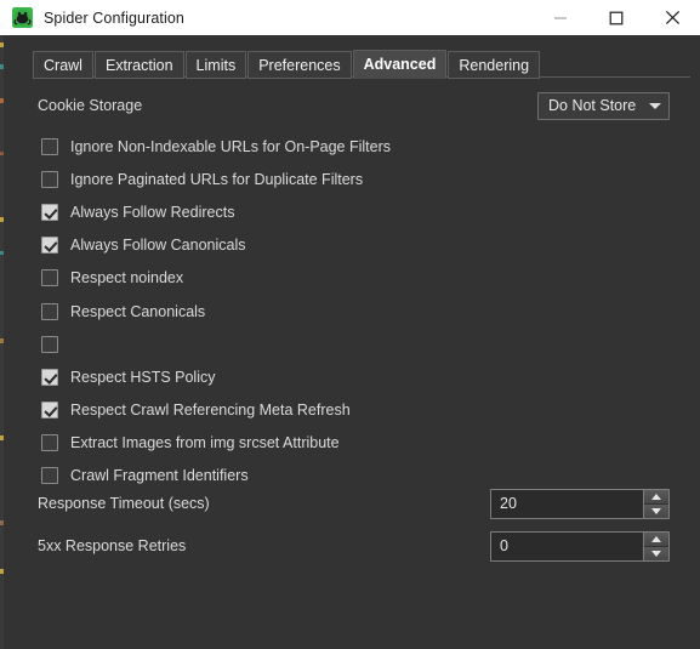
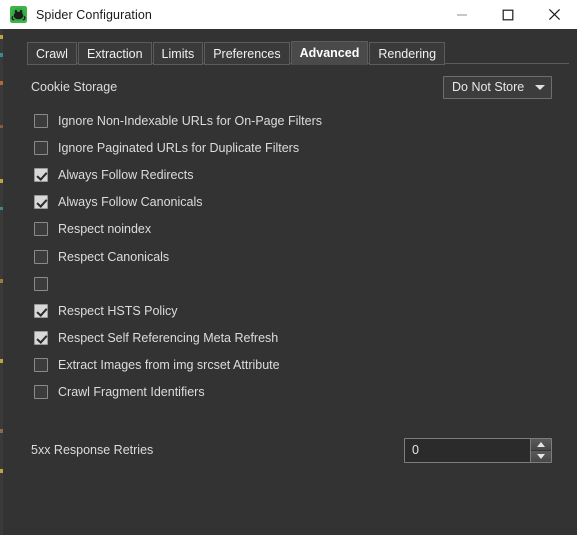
  Spider Configuration
  Crawl
  Extraction
  Limits
  Preferences
  Advanced
  Rendering
  Cookie Storage
  Do Not Store
  Ignore Non-Indexable URLs for On-Page Filters
  Ignore Paginated URLs for Duplicate Filters
  Always Follow Redirects
  Always Follow Canonicals
  Respect noindex
  Respect Canonicals
  Respect HSTS Policy
- Respect Crawl Referencing Meta Refresh
+ Respect Self Referencing Meta Refresh
  Extract Images from img srcset Attribute
  Crawl Fragment Identifiers
- Response Timeout (secs)
- 20
  5xx Response Retries
  0
